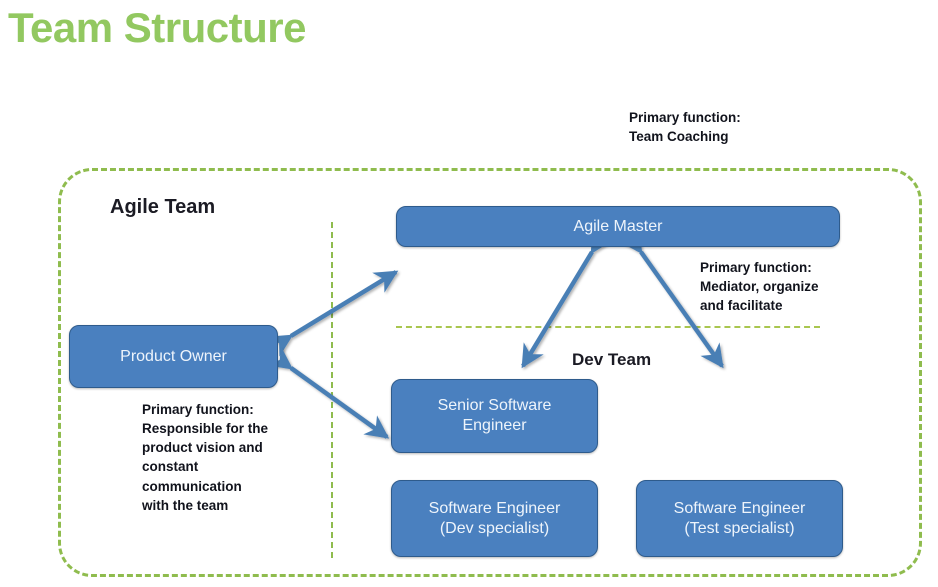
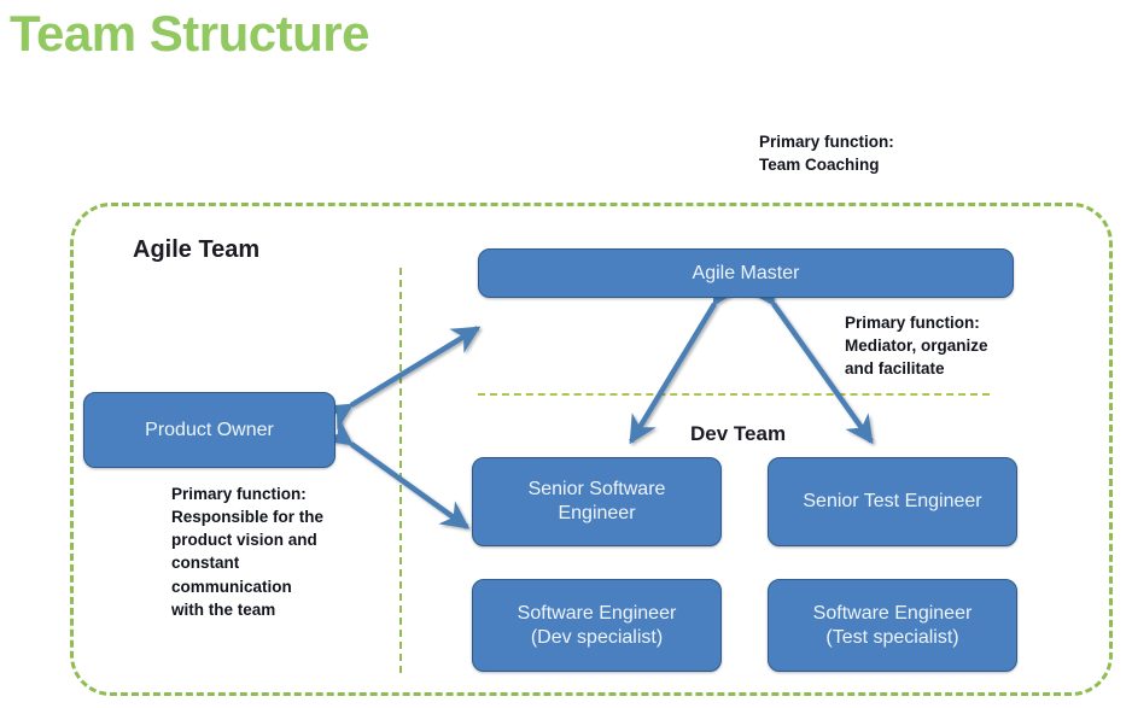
  Team Structure
  Agile Team
  Agile Master
  Product Owner
  Senior Software
  Engineer
+ Senior Test Engineer
  Software Engineer
  (Dev specialist)
  Software Engineer
  (Test specialist)
  Dev Team
  Primary function:
  Team Coaching
  Primary function:
  Mediator, organize
  and facilitate
  Primary function:
  Responsible for the
  product vision and
  constant
  communication
  with the team
